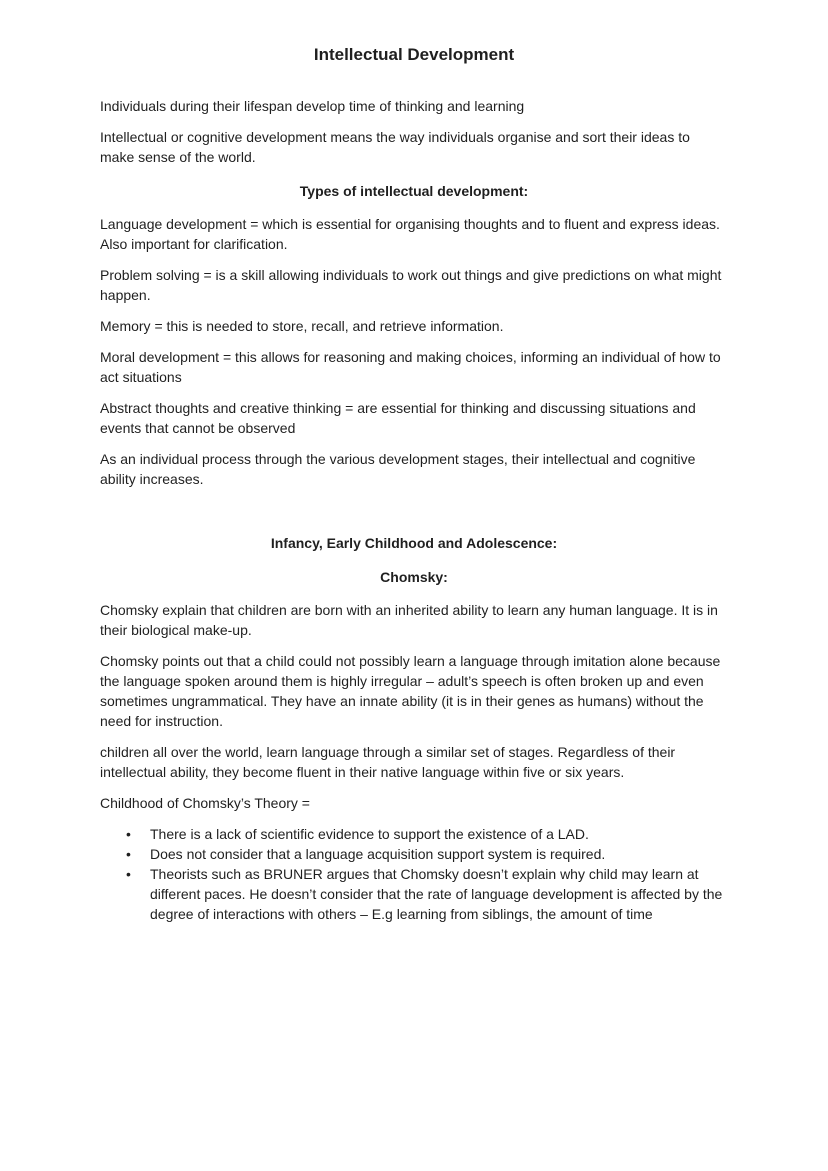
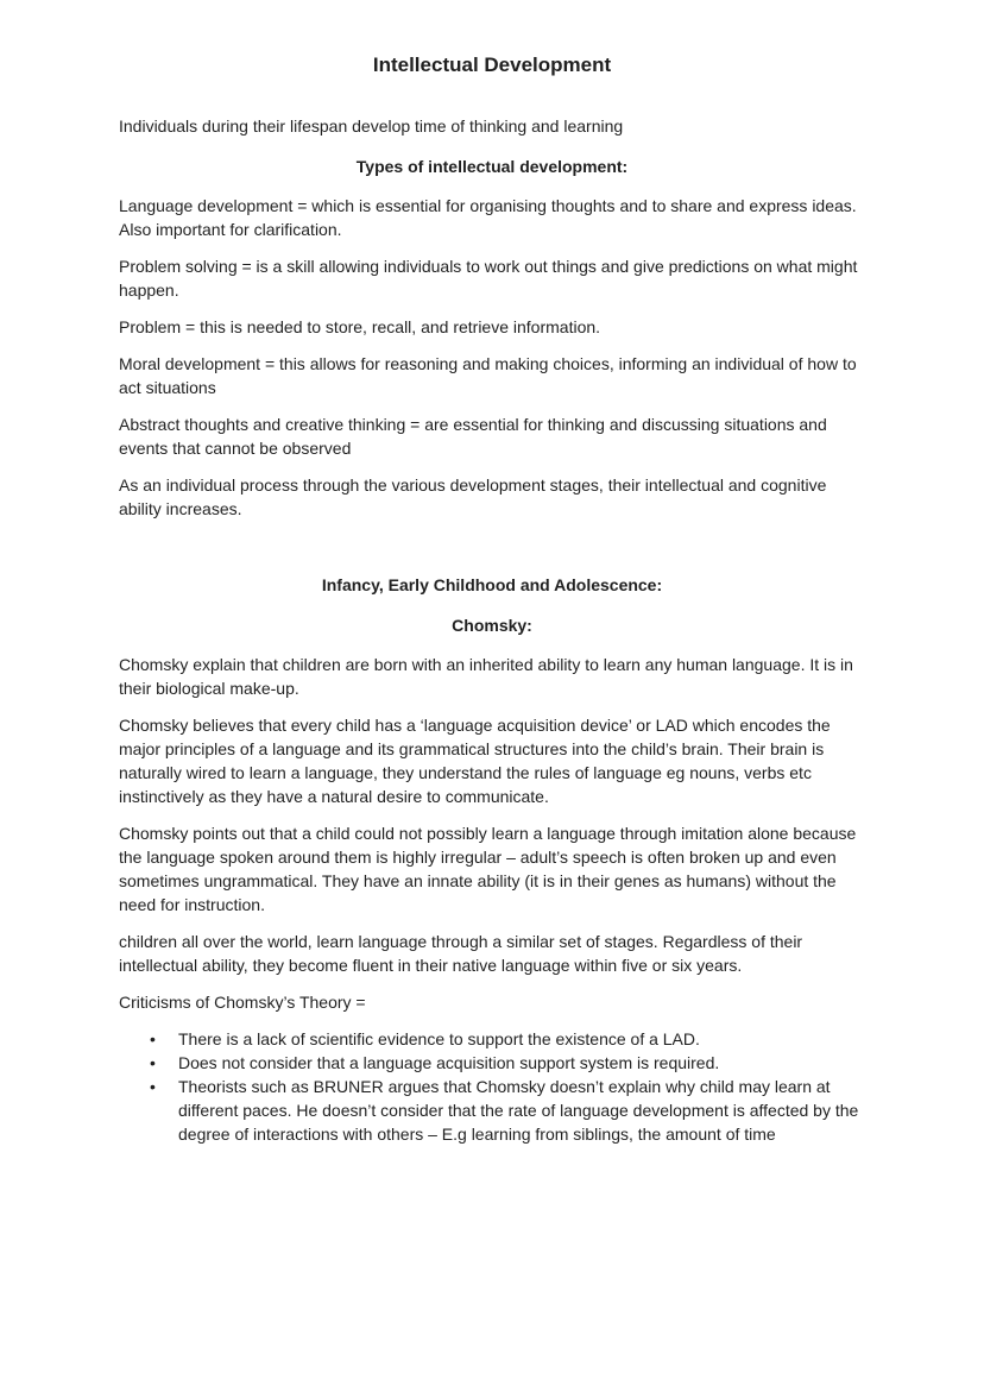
  Intellectual Development
  Individuals during their lifespan develop time of thinking and learning
- Intellectual or cognitive development means the way individuals organise and sort their ideas to make sense of the world.
  Types of intellectual development:
- Language development = which is essential for organising thoughts and to fluent and express ideas. Also important for clarification.
+ Language development = which is essential for organising thoughts and to share and express ideas. Also important for clarification.
  Problem solving = is a skill allowing individuals to work out things and give predictions on what might happen.
- Memory = this is needed to store, recall, and retrieve information.
+ Problem = this is needed to store, recall, and retrieve information.
  Moral development = this allows for reasoning and making choices, informing an individual of how to act situations
  Abstract thoughts and creative thinking = are essential for thinking and discussing situations and events that cannot be observed
  As an individual process through the various development stages, their intellectual and cognitive ability increases.
  Infancy, Early Childhood and Adolescence:
  Chomsky:
  Chomsky explain that children are born with an inherited ability to learn any human language. It is in their biological make-up.
+ Chomsky believes that every child has a ‘language acquisition device’ or LAD which encodes the major principles of a language and its grammatical structures into the child’s brain. Their brain is naturally wired to learn a language, they understand the rules of language eg nouns, verbs etc instinctively as they have a natural desire to communicate.
  Chomsky points out that a child could not possibly learn a language through imitation alone because the language spoken around them is highly irregular – adult’s speech is often broken up and even sometimes ungrammatical. They have an innate ability (it is in their genes as humans) without the need for instruction.
  children all over the world, learn language through a similar set of stages. Regardless of their intellectual ability, they become fluent in their native language within five or six years.
- Childhood of Chomsky’s Theory =
+ Criticisms of Chomsky’s Theory =
  There is a lack of scientific evidence to support the existence of a LAD.
  Does not consider that a language acquisition support system is required.
  Theorists such as BRUNER argues that Chomsky doesn’t explain why child may learn at different paces. He doesn’t consider that the rate of language development is affected by the degree of interactions with others – E.g learning from siblings, the amount of time
